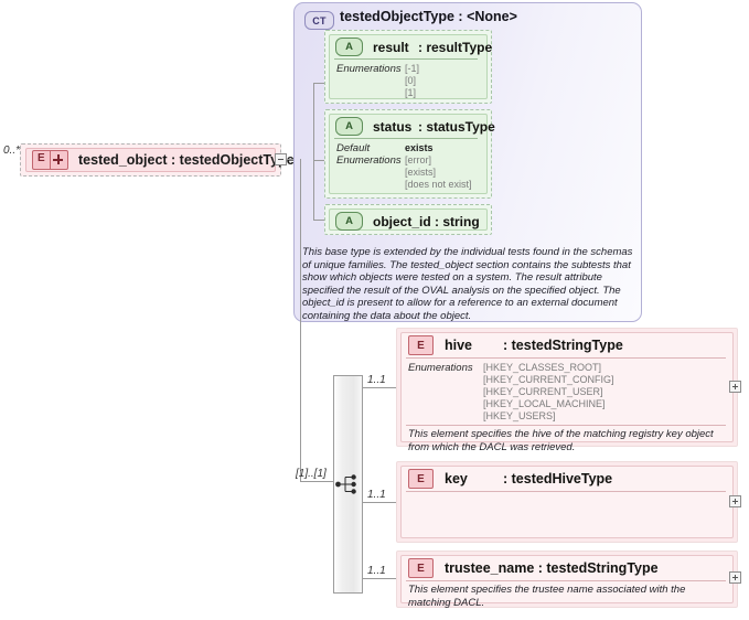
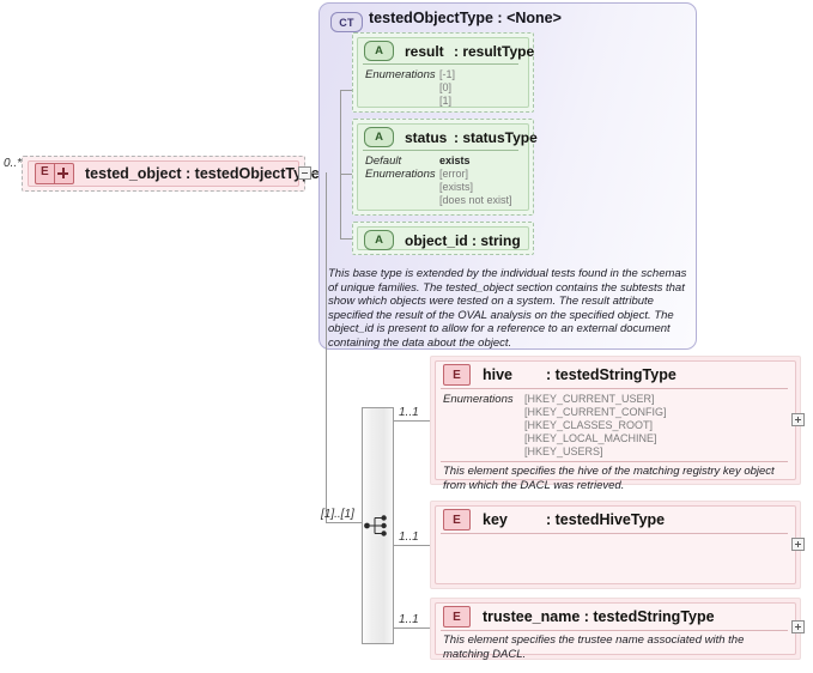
  0..*
  E
  tested_object : testedObjectTe
  CT
  testedObjectType : <None>
  A
  result
  : resultType
  Enumerations
  [-1]
  [0]
  [1]
  A
  status
  : statusType
  Default
  exists
  Enumerations
  [error]
  [exists]
  [does not exist]
  A
  object_id : string
  This base type is extended by the individual tests found in the schemas of unique families. The tested_object section contains the subtests that show which objects were tested on a system. The result attribute specified the result of the OVAL analysis on the specified object. The object_id is present to allow for a reference to an external document containing the data about the object.
  [1]..[1]
  1..1
  1..1
  1..1
  E
  hive
  : testedStringType
  Enumerations
- [HKEY_CLASSES_ROOT]
+ [HKEY_CURRENT_USER]
  [HKEY_CURRENT_CONFIG]
- [HKEY_CURRENT_USER]
+ [HKEY_CLASSES_ROOT]
  [HKEY_LOCAL_MACHINE]
  [HKEY_USERS]
  This element specifies the hive of the matching registry key object from which the DACL was retrieved.
  E
  key
  : testedHiveType
  E
  trustee_name : testedStringType
  This element specifies the trustee name associated with the matching DACL.
